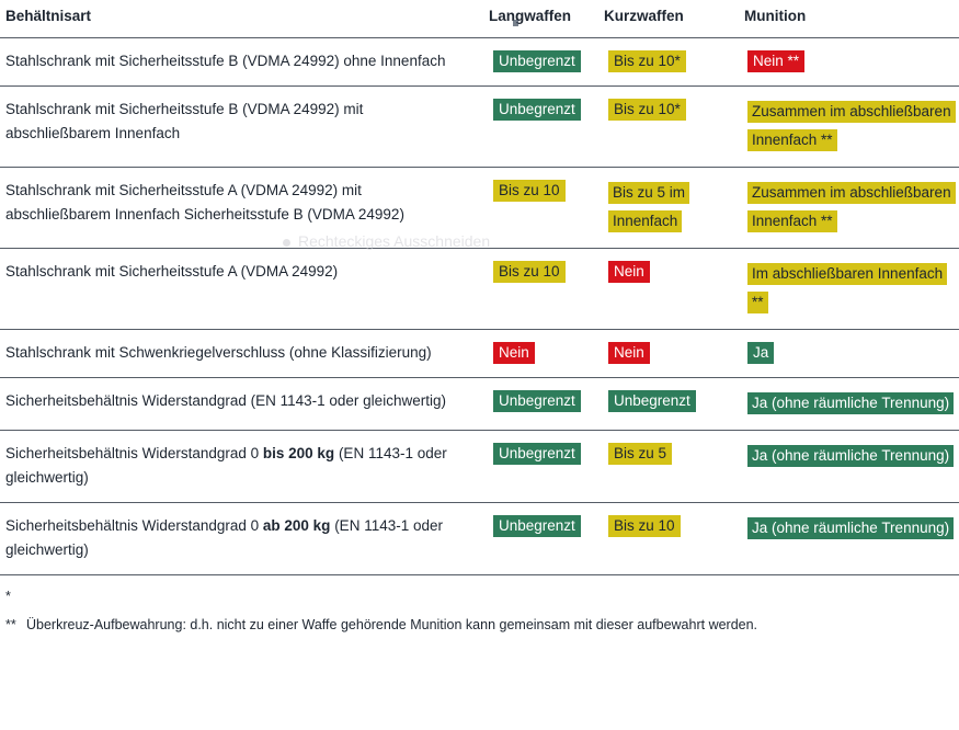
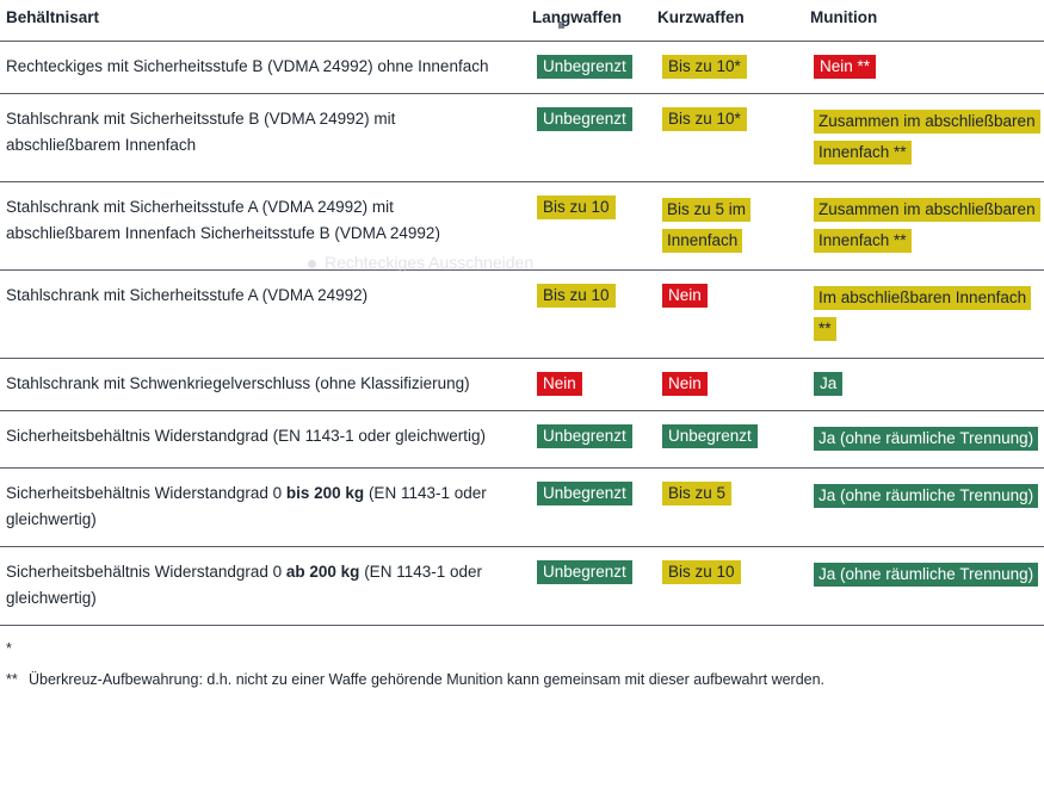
  Behältnisart	Langwaffen	Kurzwaffen	Munition
- Stahlschrank mit Sicherheitsstufe B (VDMA 24992) ohne Innenfach	Unbegrenzt	Bis zu 10*	Nein **
+ Rechteckiges mit Sicherheitsstufe B (VDMA 24992) ohne Innenfach	Unbegrenzt	Bis zu 10*	Nein **
  Stahlschrank mit Sicherheitsstufe B (VDMA 24992) mit abschließbarem Innenfach	Unbegrenzt	Bis zu 10*	Zusammen im abschließbaren Innenfach **
  Stahlschrank mit Sicherheitsstufe A (VDMA 24992) mit abschließbarem Innenfach Sicherheitsstufe B (VDMA 24992)	Bis zu 10	Bis zu 5 im Innenfach	Zusammen im abschließbaren Innenfach **
  Stahlschrank mit Sicherheitsstufe A (VDMA 24992)	Bis zu 10	Nein	Im abschließbaren Innenfach **
  Stahlschrank mit Schwenkriegelverschluss (ohne Klassifizierung)	Nein	Nein	Ja
  Sicherheitsbehältnis Widerstandgrad (EN 1143-1 oder gleichwertig)	Unbegrenzt	Unbegrenzt	Ja (ohne räumliche Trennung)
  Sicherheitsbehältnis Widerstandgrad 0 bis 200 kg (EN 1143-1 oder gleichwertig)	Unbegrenzt	Bis zu 5	Ja (ohne räumliche Trennung)
  Sicherheitsbehältnis Widerstandgrad 0 ab 200 kg (EN 1143-1 oder gleichwertig)	Unbegrenzt	Bis zu 10	Ja (ohne räumliche Trennung)
  *
  **
  Überkreuz-Aufbewahrung: d.h. nicht zu einer Waffe gehörende Munition kann gemeinsam mit dieser aufbewahrt werden.
  Rechteckiges Ausschneiden
